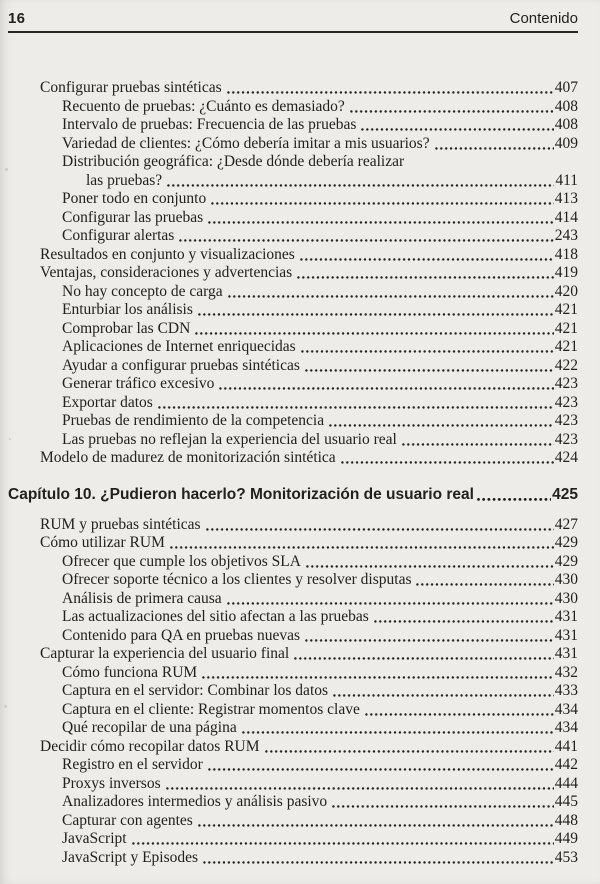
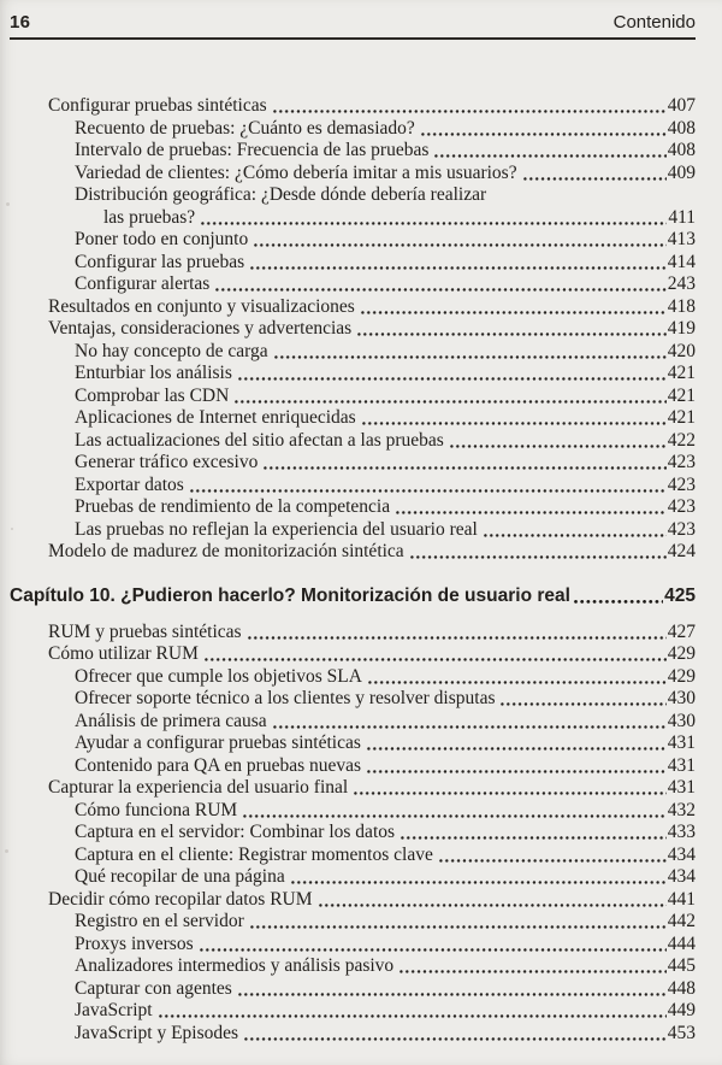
  16
  Contenido
  Configurar pruebas sintéticas
  407
  Recuento de pruebas: ¿Cuánto es demasiado?
  408
  Intervalo de pruebas: Frecuencia de las pruebas
  408
  Variedad de clientes: ¿Cómo debería imitar a mis usuarios?
  409
  Distribución geográfica: ¿Desde dónde debería realizar
  las pruebas?
  411
  Poner todo en conjunto
  413
  Configurar las pruebas
  414
  Configurar alertas
  243
  Resultados en conjunto y visualizaciones
  418
  Ventajas, consideraciones y advertencias
  419
  No hay concepto de carga
  420
  Enturbiar los análisis
  421
  Comprobar las CDN
  421
  Aplicaciones de Internet enriquecidas
  421
- Ayudar a configurar pruebas sintéticas
+ Las actualizaciones del sitio afectan a las pruebas
  422
  Generar tráfico excesivo
  423
  Exportar datos
  423
  Pruebas de rendimiento de la competencia
  423
  Las pruebas no reflejan la experiencia del usuario real
  423
  Modelo de madurez de monitorización sintética
  424
  Capítulo 10. ¿Pudieron hacerlo? Monitorización de usuario real
  425
  RUM y pruebas sintéticas
  427
  Cómo utilizar RUM
  429
  Ofrecer que cumple los objetivos SLA
  429
  Ofrecer soporte técnico a los clientes y resolver disputas
  430
  Análisis de primera causa
  430
- Las actualizaciones del sitio afectan a las pruebas
+ Ayudar a configurar pruebas sintéticas
  431
  Contenido para QA en pruebas nuevas
  431
  Capturar la experiencia del usuario final
  431
  Cómo funciona RUM
  432
  Captura en el servidor: Combinar los datos
  433
  Captura en el cliente: Registrar momentos clave
  434
  Qué recopilar de una página
  434
  Decidir cómo recopilar datos RUM
  441
  Registro en el servidor
  442
  Proxys inversos
  444
  Analizadores intermedios y análisis pasivo
  445
  Capturar con agentes
  448
  JavaScript
  449
  JavaScript y Episodes
  453
